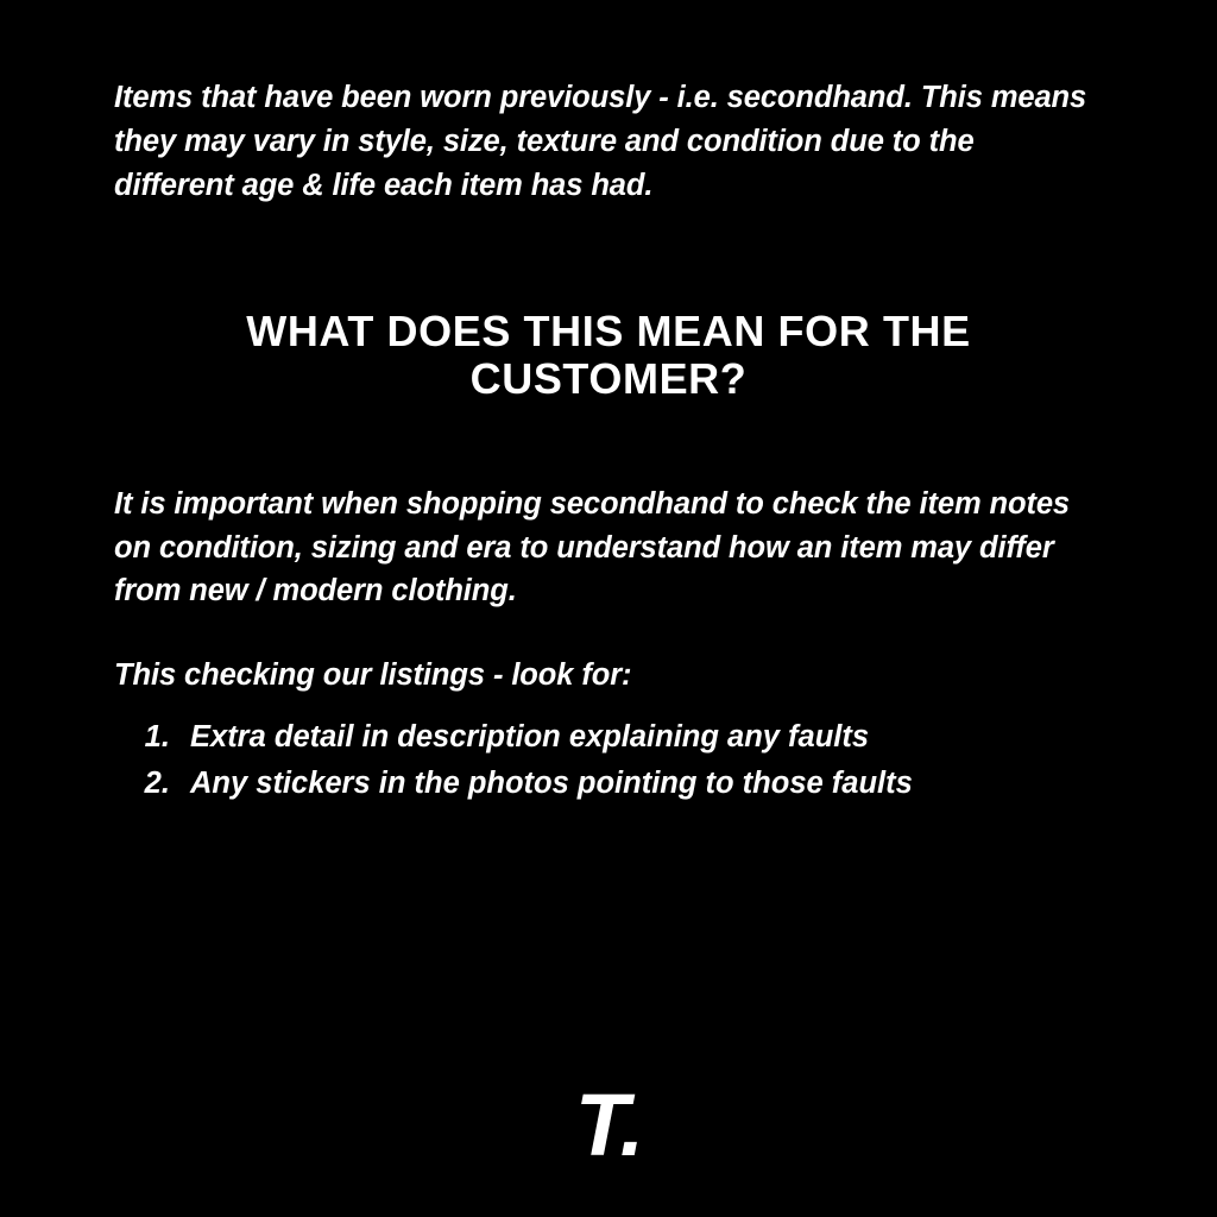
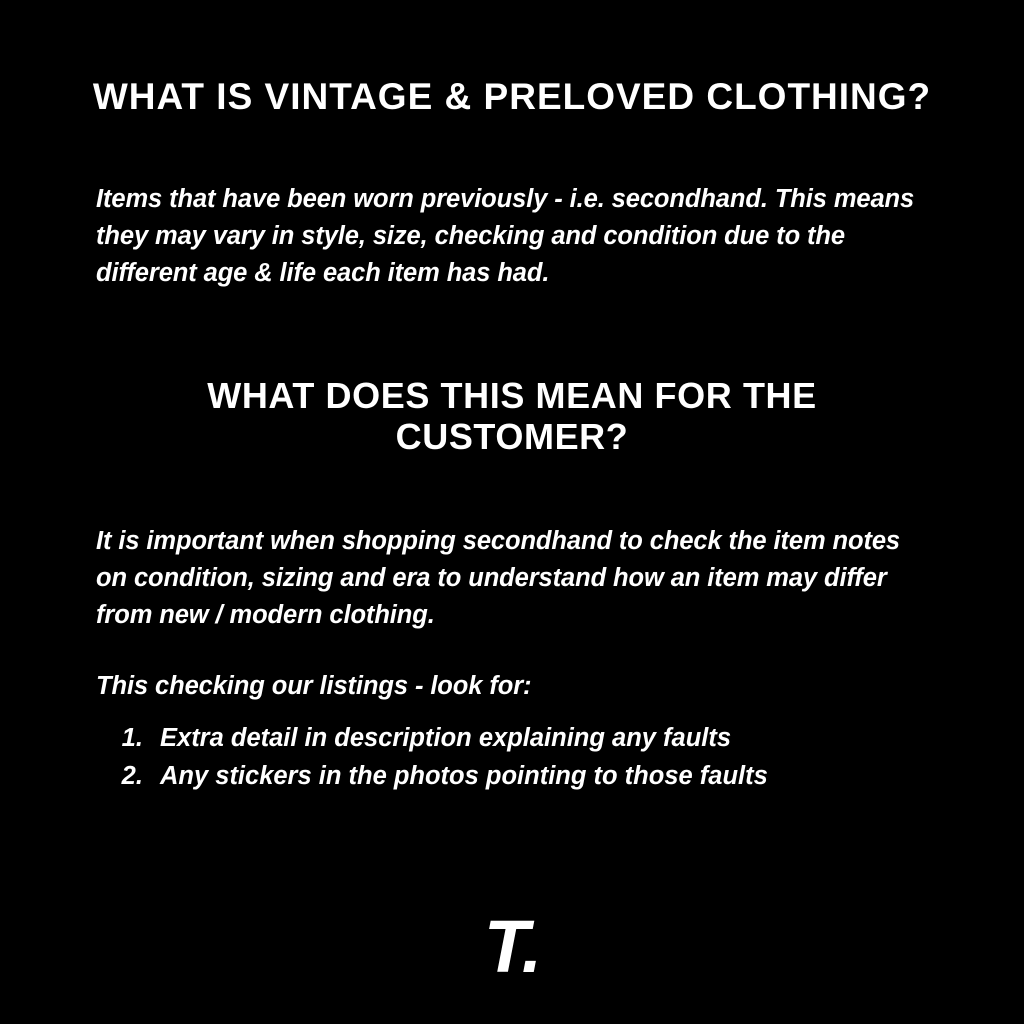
+ WHAT IS VINTAGE & PRELOVED CLOTHING?
- Items that have been worn previously - i.e. secondhand. This means they may vary in style, size, texture and condition due to the different age & life each item has had.
+ Items that have been worn previously - i.e. secondhand. This means they may vary in style, size, checking and condition due to the different age & life each item has had.
  WHAT DOES THIS MEAN FOR THE CUSTOMER?
  It is important when shopping secondhand to check the item notes on condition, sizing and era to understand how an item may differ from new / modern clothing.
  This checking our listings - look for:
  Extra detail in description explaining any faults
  Any stickers in the photos pointing to those faults
  T.
